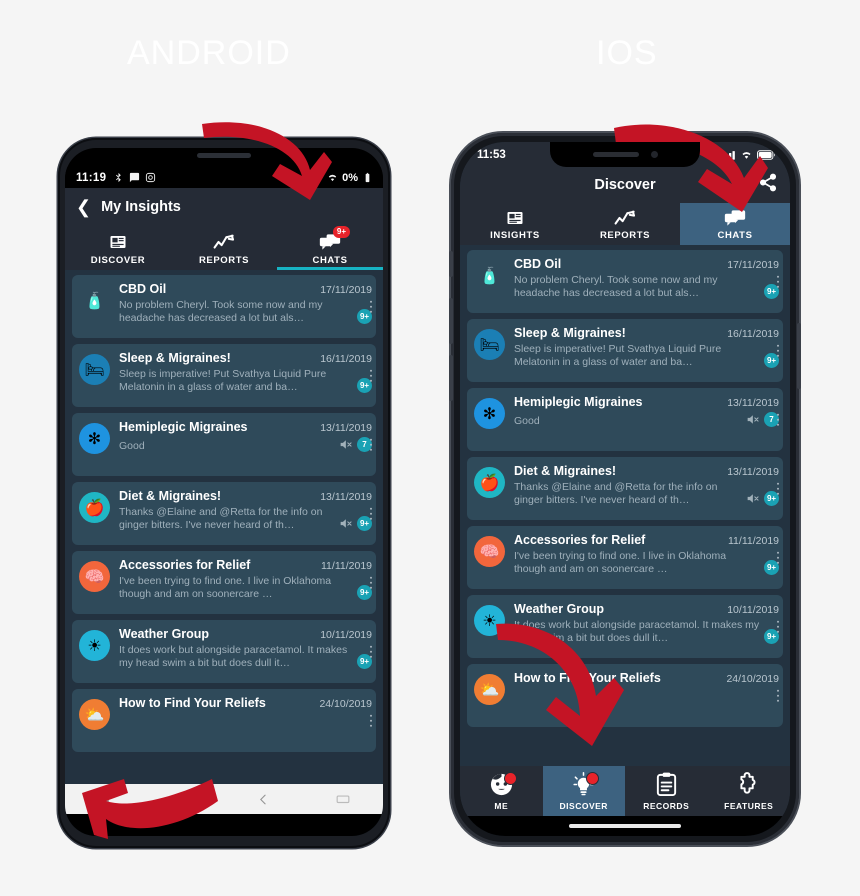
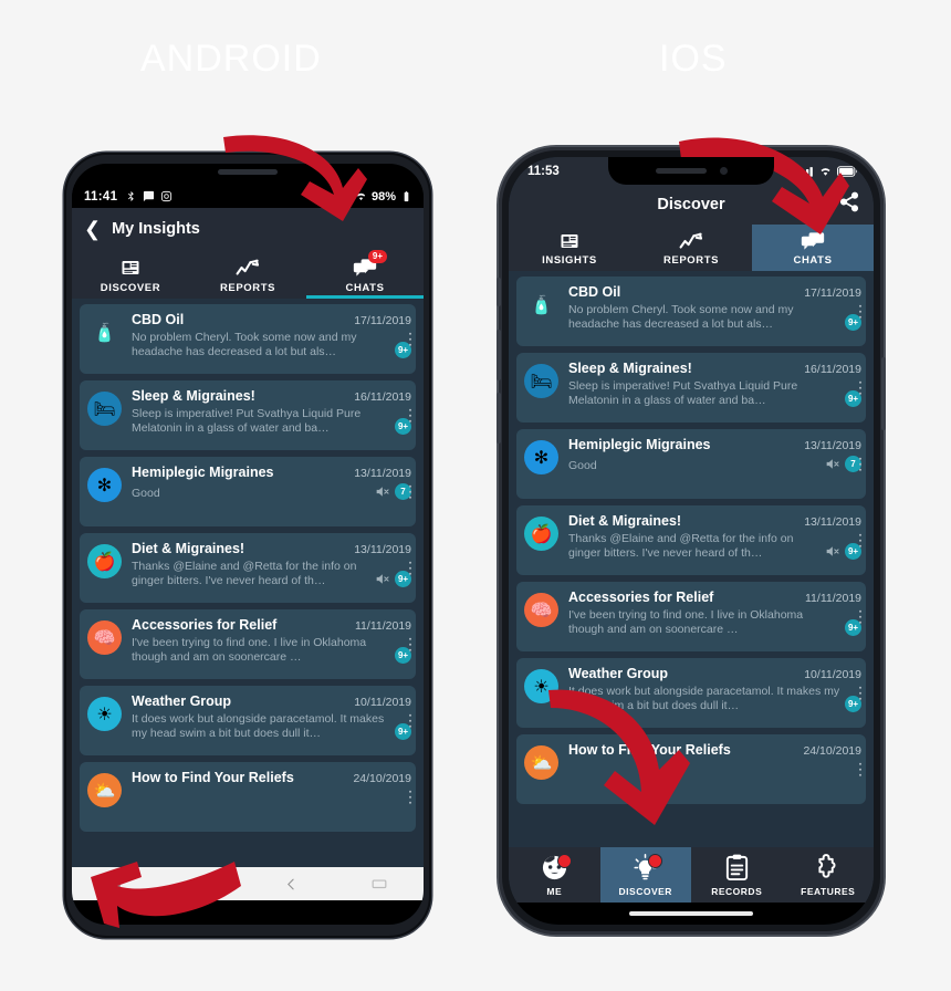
- 11:19
+ 11:41
- 0%
+ 98%
  ❮
  My Insights
  DISCOVER
  REPORTS
  9+
  CHATS
  🧴
  CBD Oil
  17/11/2019
  No problem Cheryl. Took some now and my headache has decreased a lot but als…
  9+
  🛏
  Sleep & Migraines!
  16/11/2019
  Sleep is imperative! Put Svathya Liquid Pure Melatonin in a glass of water and ba…
  9+
  ✻
  Hemiplegic Migraines
  13/11/2019
  Good
  7
  🍎
  Diet & Migraines!
  13/11/2019
  Thanks @Elaine and @Retta for the info on ginger bitters. I've never heard of th…
  9+
  🧠
  Accessories for Relief
  11/11/2019
  I've been trying to find one. I live in Oklahoma though and am on soonercare …
  9+
  ☀
  Weather Group
  10/11/2019
  It does work but alongside paracetamol. It makes my head swim a bit but does dull it…
  9+
  ⛅
  How to Find Your Reliefs
  24/10/2019
  11:53
  Discover
  INSIGHTS
  REPORTS
  CHATS
  🧴
  CBD Oil
  17/11/2019
  No problem Cheryl. Took some now and my headache has decreased a lot but als…
  9+
  🛏
  Sleep & Migraines!
  16/11/2019
  Sleep is imperative! Put Svathya Liquid Pure Melatonin in a glass of water and ba…
  9+
  ✻
  Hemiplegic Migraines
  13/11/2019
  Good
  7
  🍎
  Diet & Migraines!
  13/11/2019
  Thanks @Elaine and @Retta for the info on ginger bitters. I've never heard of th…
  9+
  🧠
  Accessories for Relief
  11/11/2019
  I've been trying to find one. I live in Oklahoma though and am on soonercare …
  9+
  ☀
  Weather Group
  10/11/2019
  does work but alongside paracetamol. It makes my m a bit but does dull it…
  9+
  ⛅
  How to Fi Your Reliefs
  24/10/2019
  ME
  DISCOVER
  RECORDS
  FEATURES
